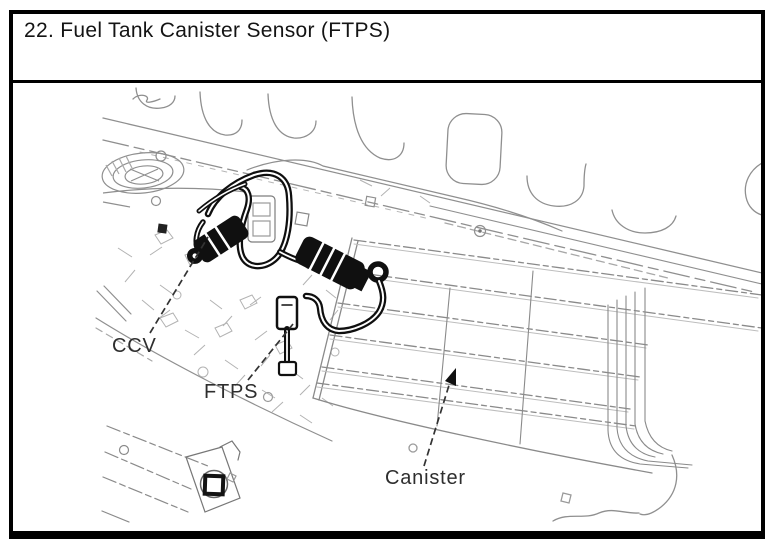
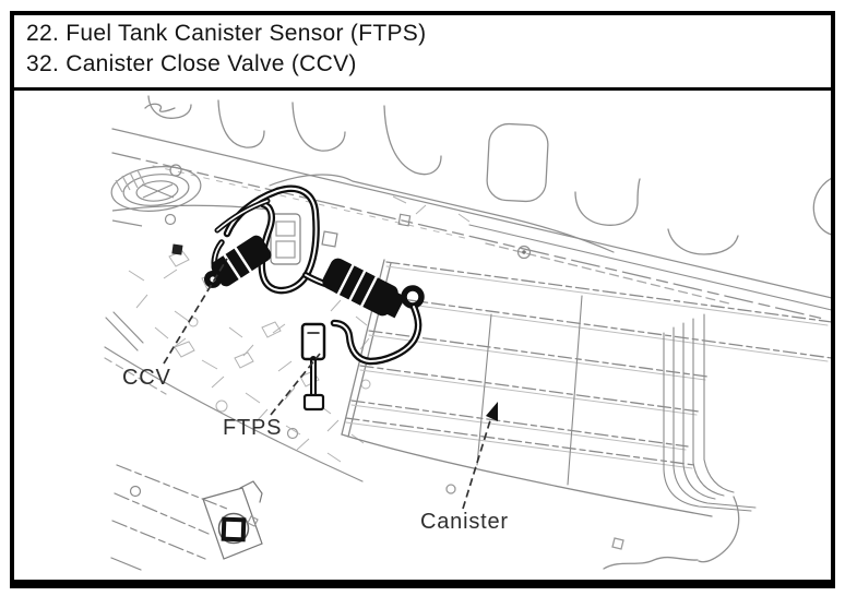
  22. Fuel Tank Canister Sensor (FTPS)
+ 32. Canister Close Valve (CCV)
  CCV
  FTPS
  Canister
